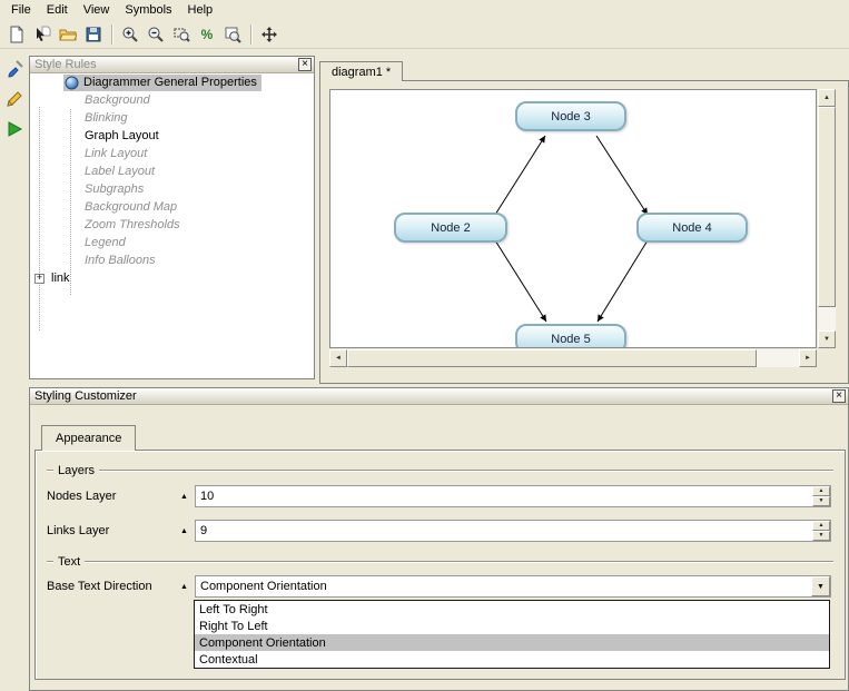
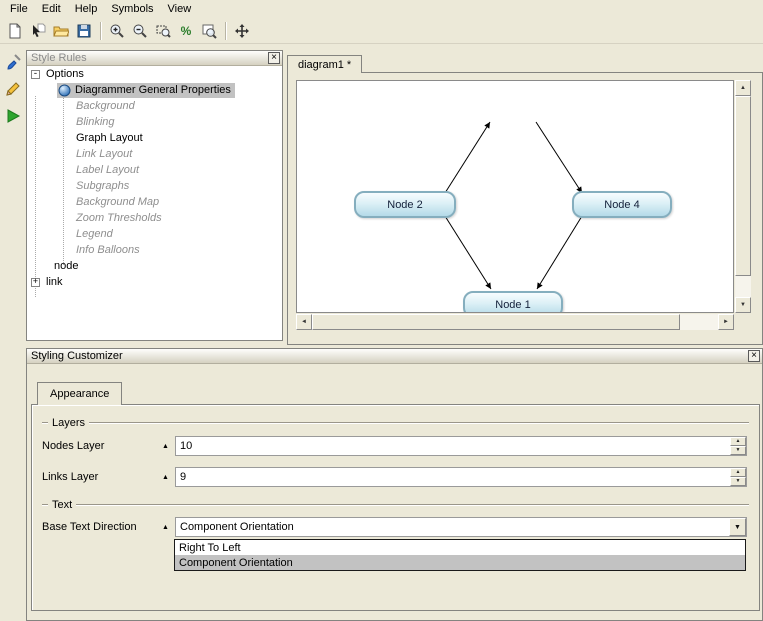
  File
  Edit
- View
+ Help
  Symbols
- Help
+ View
  %
  Style Rules
  ×
+ -
+ Options
  Diagrammer General Properties
  Background
  Blinking
  Graph Layout
  Link Layout
  Label Layout
  Subgraphs
  Background Map
  Zoom Thresholds
  Legend
  Info Balloons
+ node
  +
  link
  diagram1 *
- Node 3
  Node 2
  Node 4
- Node 5
+ Node 1
  Styling Customizer
  ×
  Appearance
  Layers
  Nodes Layer
  10
  Links Layer
  9
  Text
  Base Text Direction
  Component Orientation
- Left To Right
  Right To Left
  Component Orientation
- Contextual
